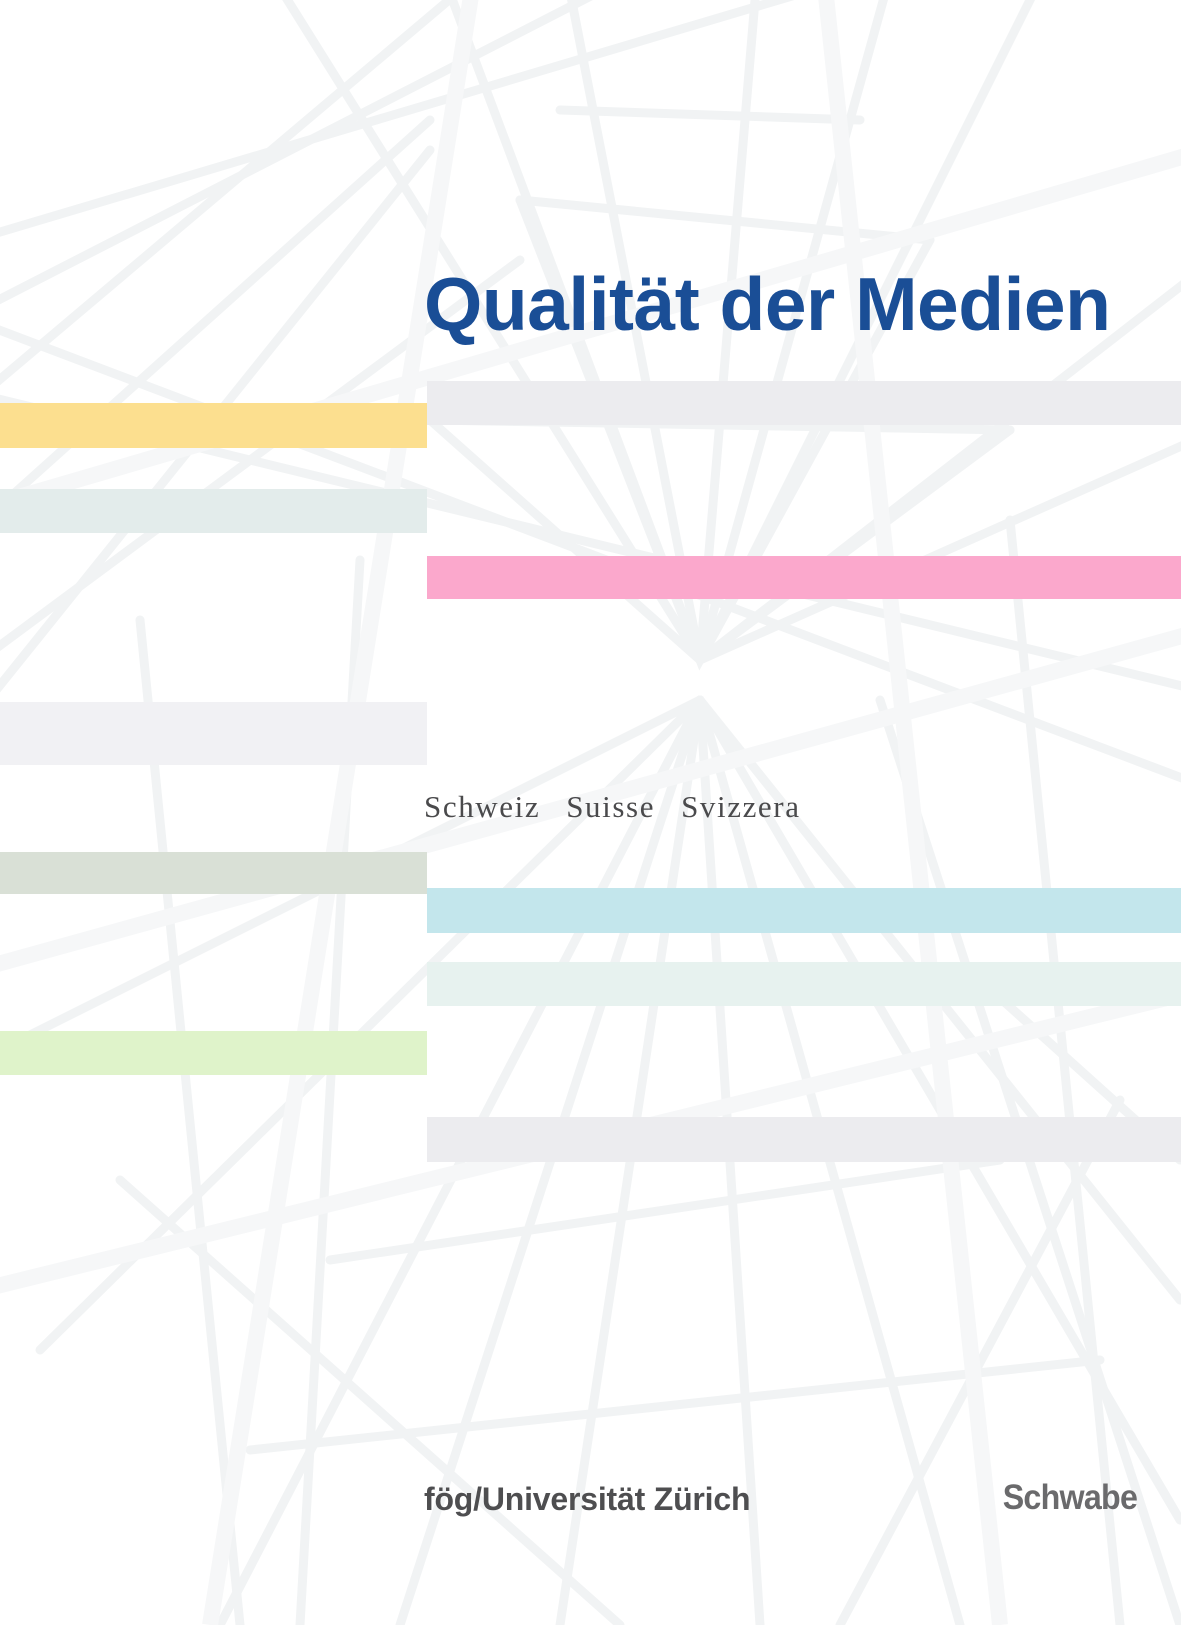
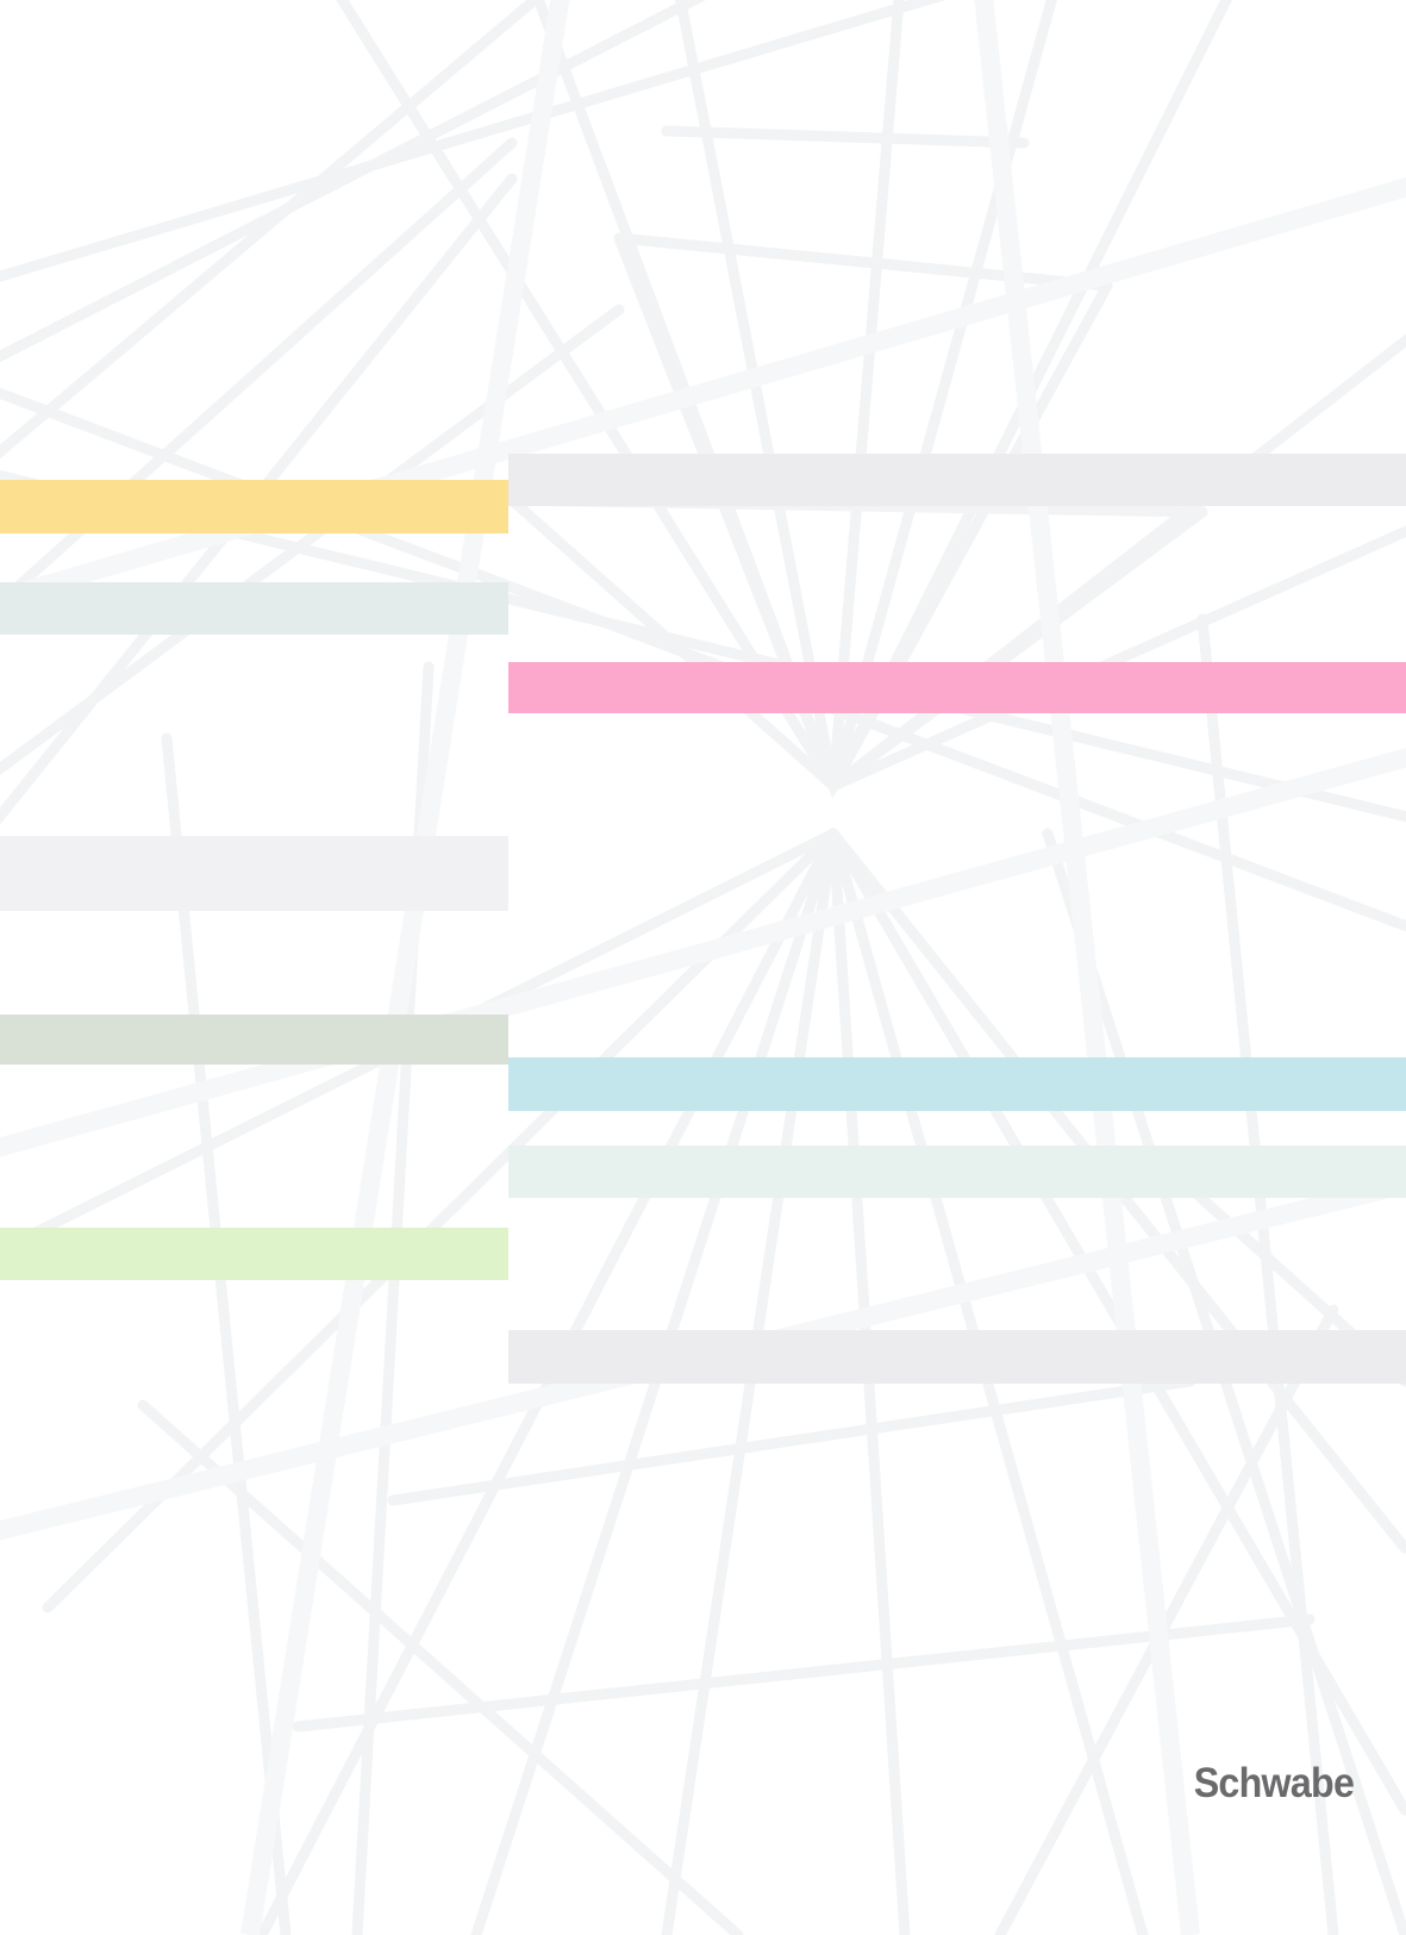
- Qualität der Medien
- Schweiz Suisse Svizzera
- fög/Universität Zürich
  Schwabe
